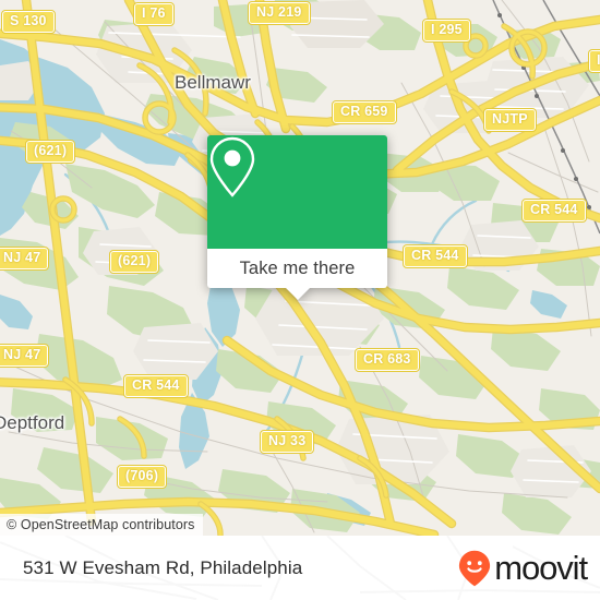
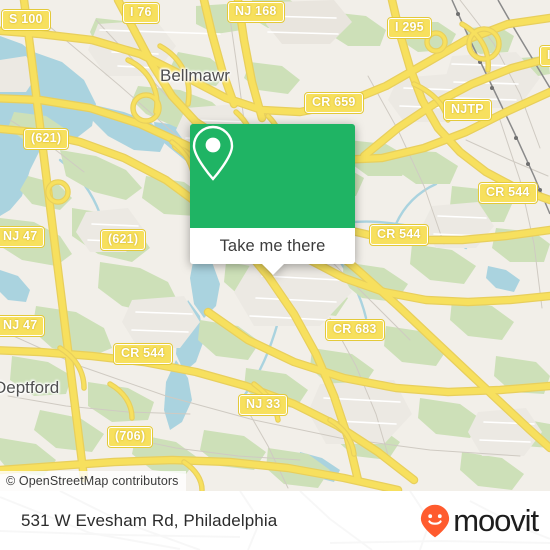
- S 130
+ S 100
  I 76
- NJ 219
+ NJ 168
  I 295
  CR 659
  NJTP
  I
  (621)
  NJ 47
  (621)
  CR 544
  CR 544
  NJ 47
  CR 683
  CR 544
  NJ 33
  (706)
  Bellmawr
  Deptford
  © OpenStreetMap contributors
  Take me there
  531 W Evesham Rd, Philadelphia
  moovit
